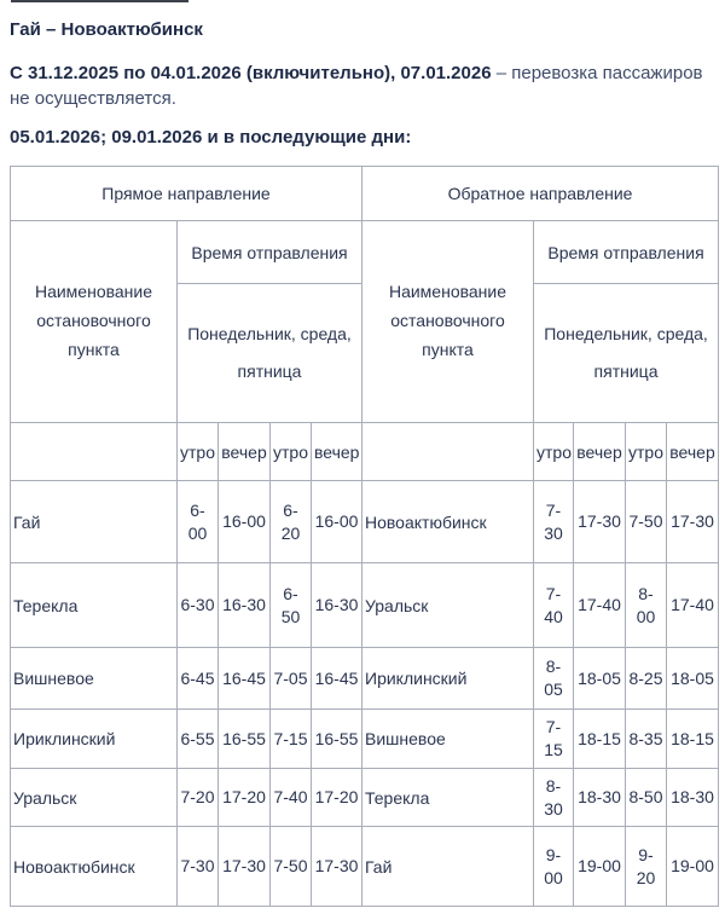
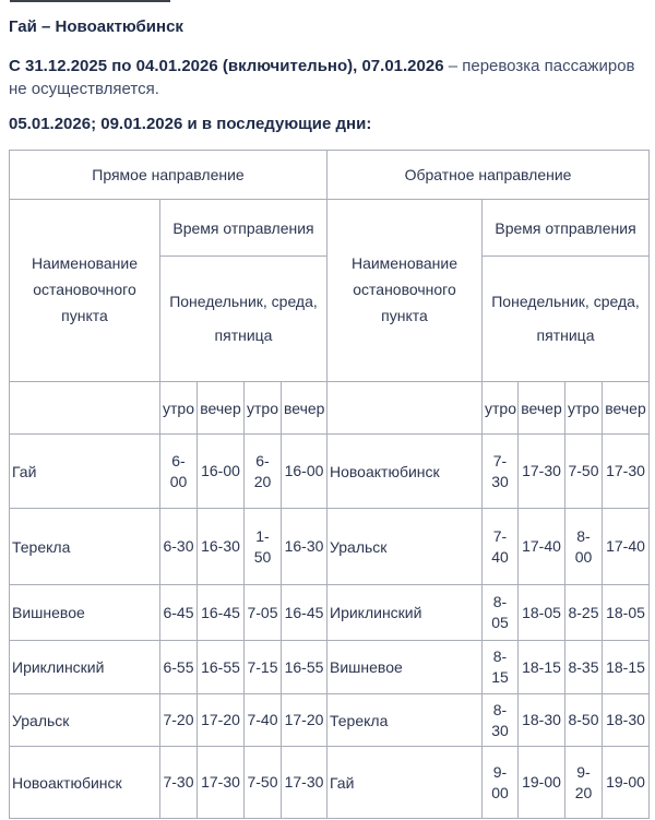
  Гай – Новоактюбинск
  С 31.12.2025 по 04.01.2026 (включительно), 07.01.2026 – перевозка пассажиров не осуществляется.
  05.01.2026; 09.01.2026 и в последующие дни:
  Прямое направление	Обратное направление
  Наименование остановочного пункта	Время отправления	Наименование остановочного пункта	Время отправления
  Понедельник, среда, пятница	Понедельник, среда, пятница
  	утро	вечер	утро	вечер		утро	вечер	утро	вечер
  Гай	6- 00	16-00	6- 20	16-00	Новоактюбинск	7-30	17-30	7-50	17-30
- Терекла	6-30	16-30	6- 50	16-30	Уральск	7-40	17-40	8- 00	17-40
+ Терекла	6-30	16-30	1- 50	16-30	Уральск	7-40	17-40	8- 00	17-40
  Вишневое	6-45	16-45	7-05	16-45	Ириклинский	8-05	18-05	8-25	18-05
- Ириклинский	6-55	16-55	7-15	16-55	Вишневое	7-15	18-15	8-35	18-15
+ Ириклинский	6-55	16-55	7-15	16-55	Вишневое	8-15	18-15	8-35	18-15
  Уральск	7-20	17-20	7-40	17-20	Терекла	8-30	18-30	8-50	18-30
  Новоактюбинск	7-30	17-30	7-50	17-30	Гай	9- 00	19-00	9- 20	19-00
